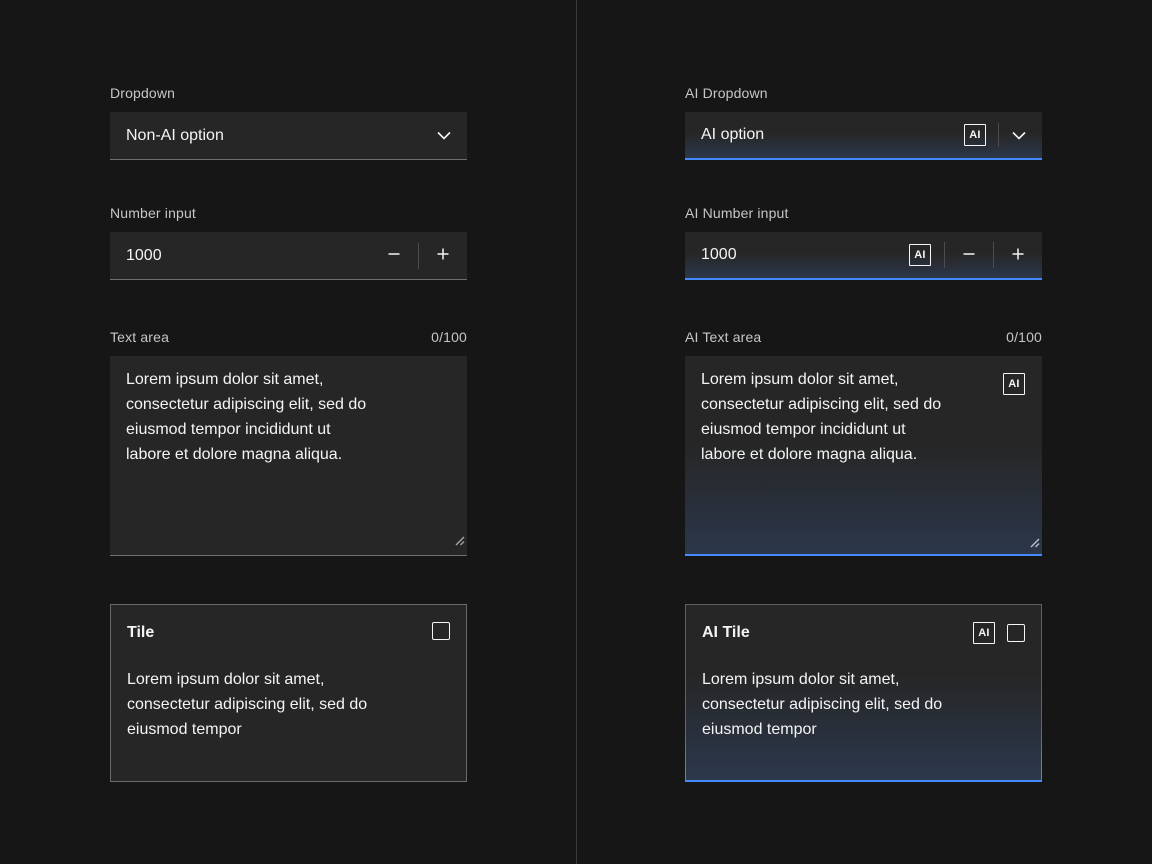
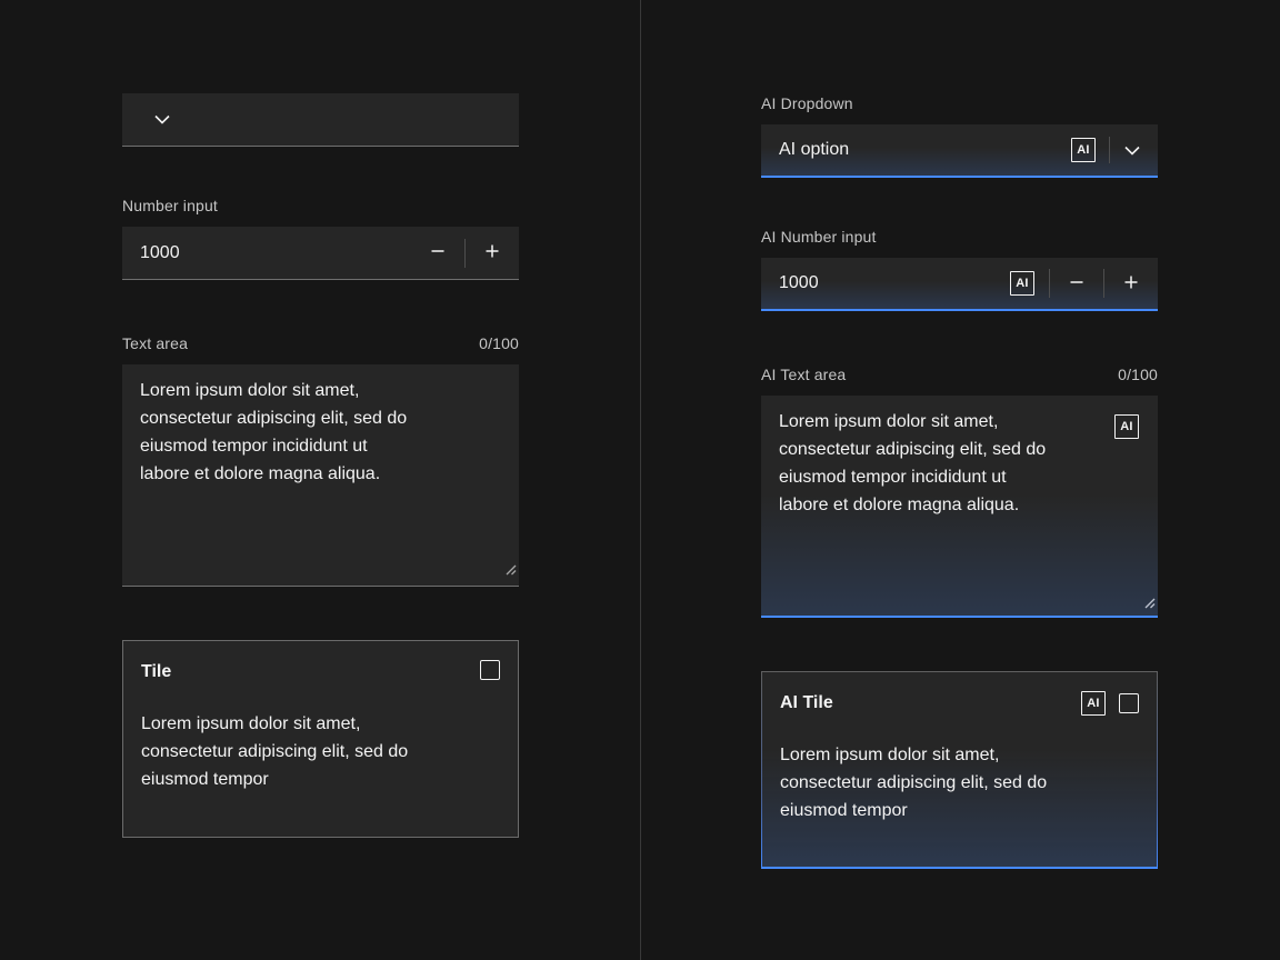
- Dropdown
- Non-AI option
  Number input
  1000
  Text area
  0/100
  Lorem ipsum dolor sit amet,
  consectetur adipiscing elit, sed do
  eiusmod tempor incididunt ut
  labore et dolore magna aliqua.
  Tile
  Lorem ipsum dolor sit amet,
  consectetur adipiscing elit, sed do
  eiusmod tempor
  AI Dropdown
  AI option
  AI
  AI Number input
  1000
  AI
  AI Text area
  0/100
  Lorem ipsum dolor sit amet,
  consectetur adipiscing elit, sed do
  eiusmod tempor incididunt ut
  labore et dolore magna aliqua.
  AI
  AI Tile
  Lorem ipsum dolor sit amet,
  consectetur adipiscing elit, sed do
  eiusmod tempor
  AI
